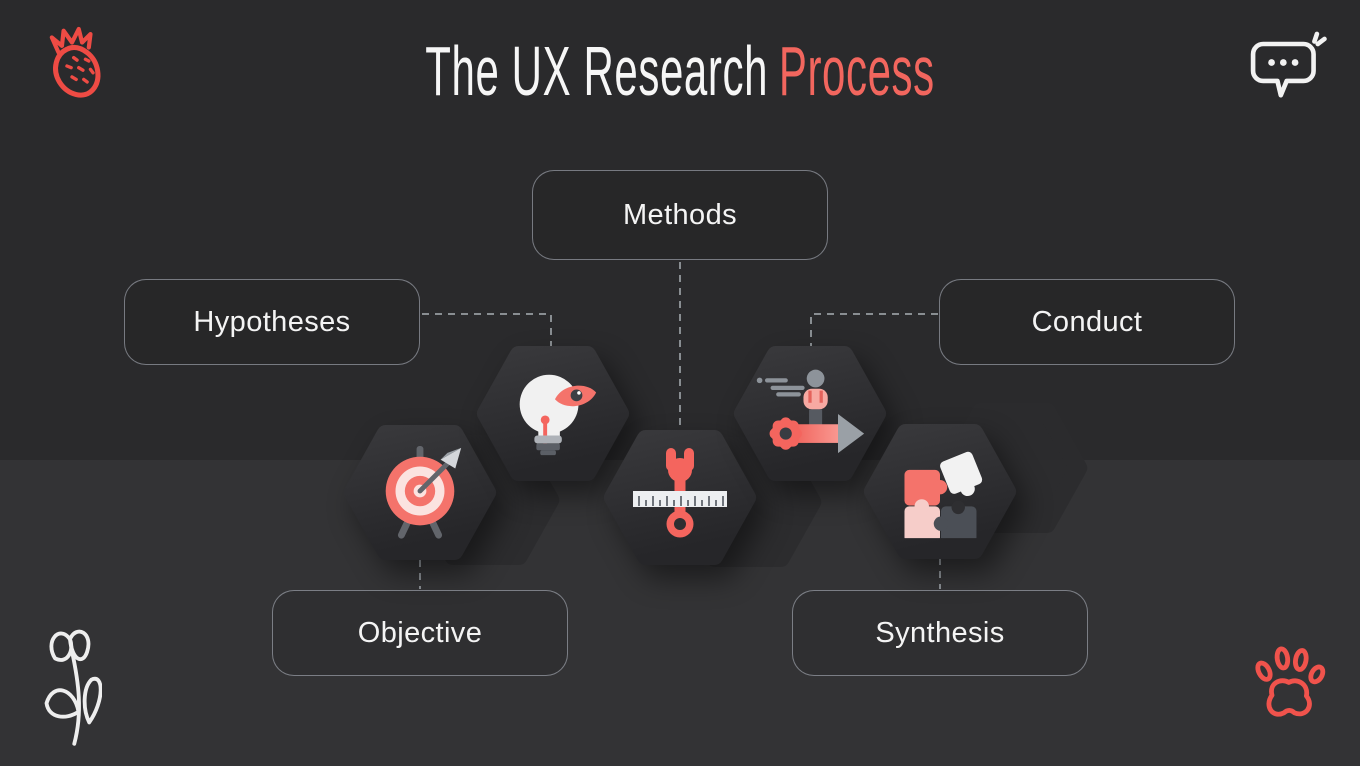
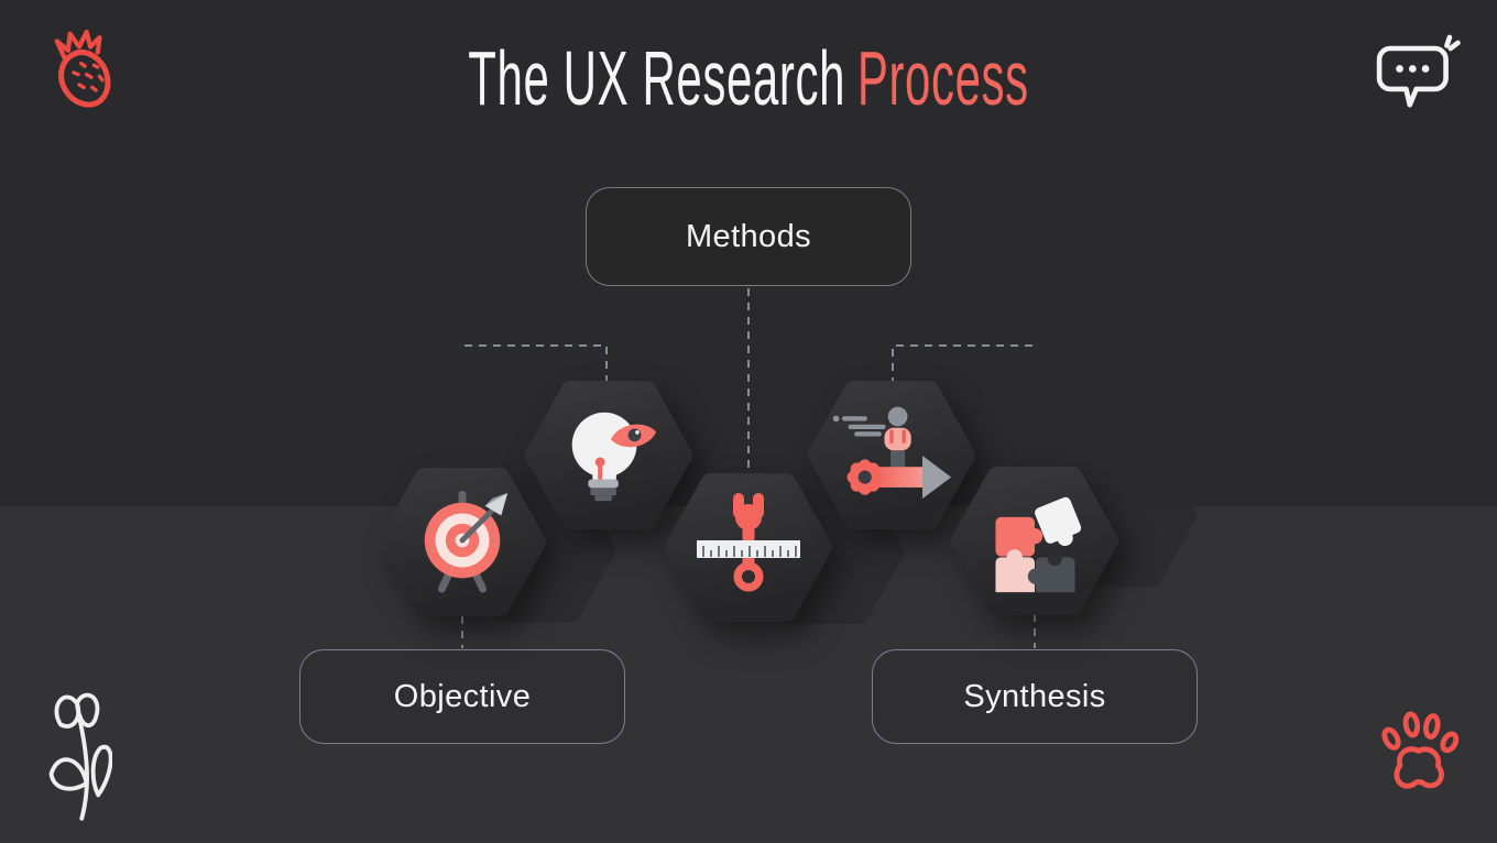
  The UX Research
  Process
  Methods
- Hypotheses
- Conduct
  Objective
  Synthesis
